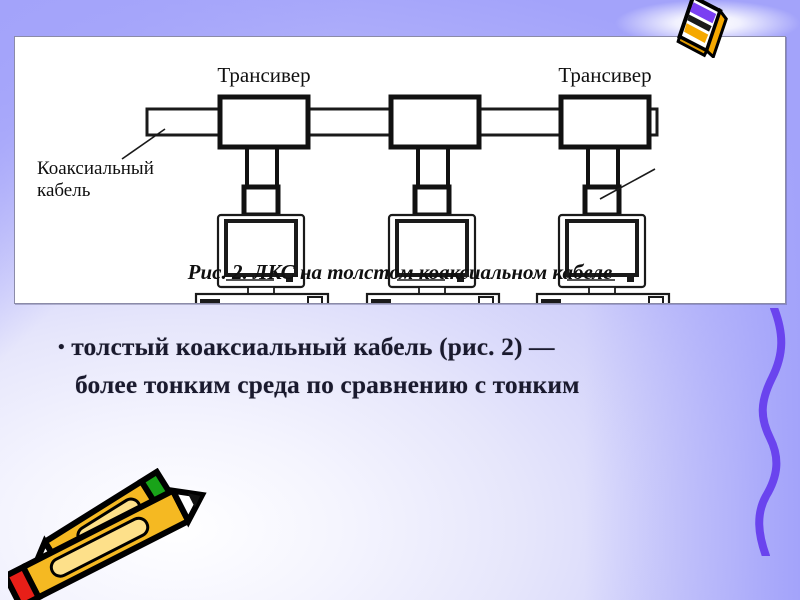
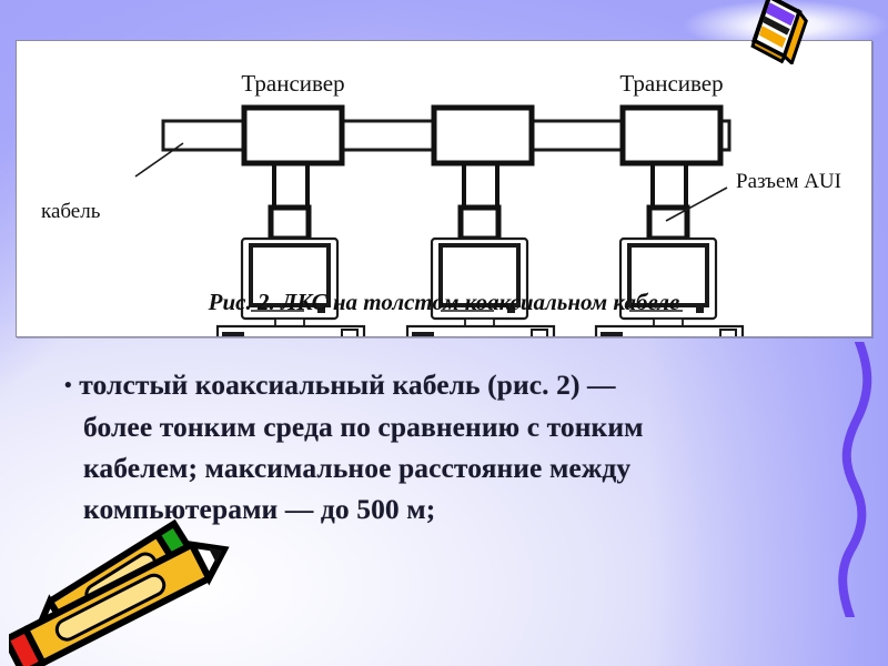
  Трансивер
  Трансивер
- Коаксиальный
  кабель
+ Разъем AUI
  Рис. 2. ЛКС на толстом коаксиальном кабеле
  • толстый коаксиальный кабель (рис. 2) —
  более тонким среда по сравнению с тонким
+ кабелем; максимальное расстояние между
+ компьютерами — до 500 м;
